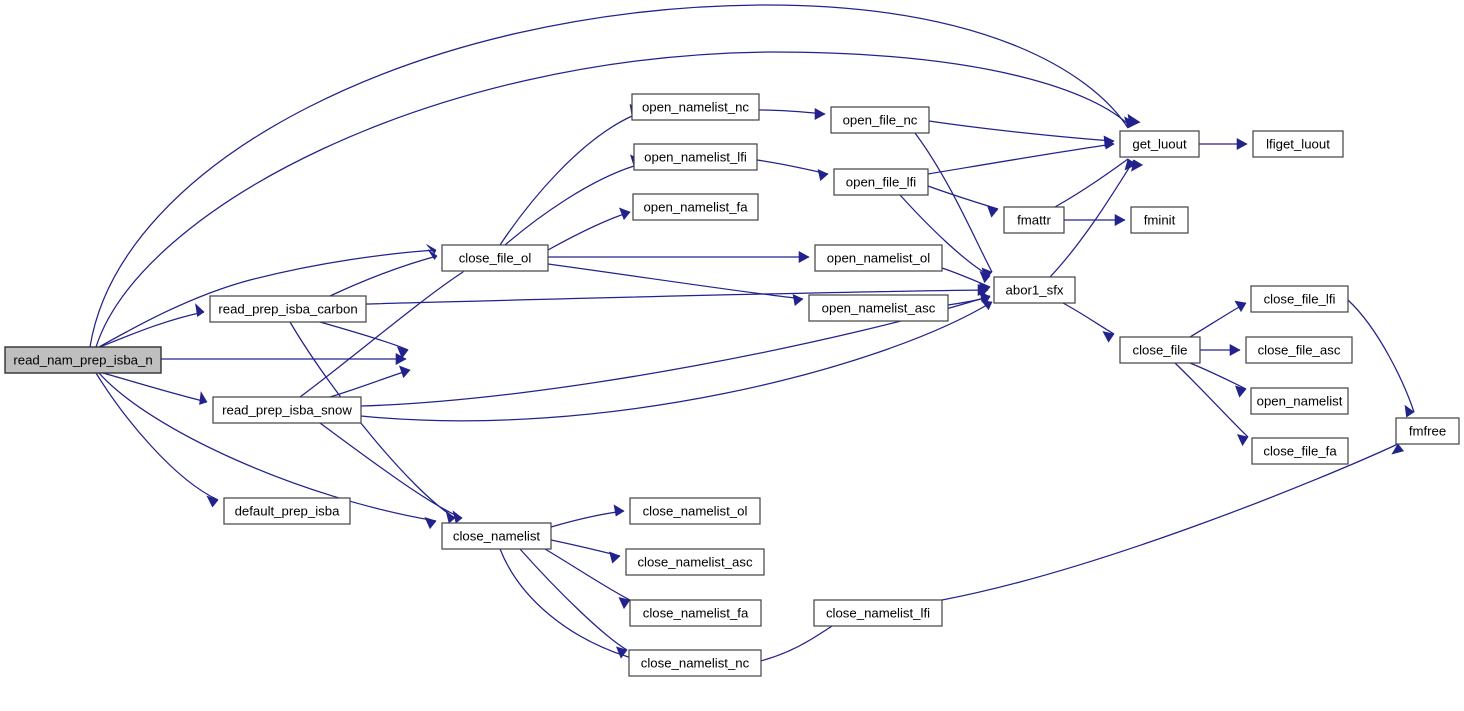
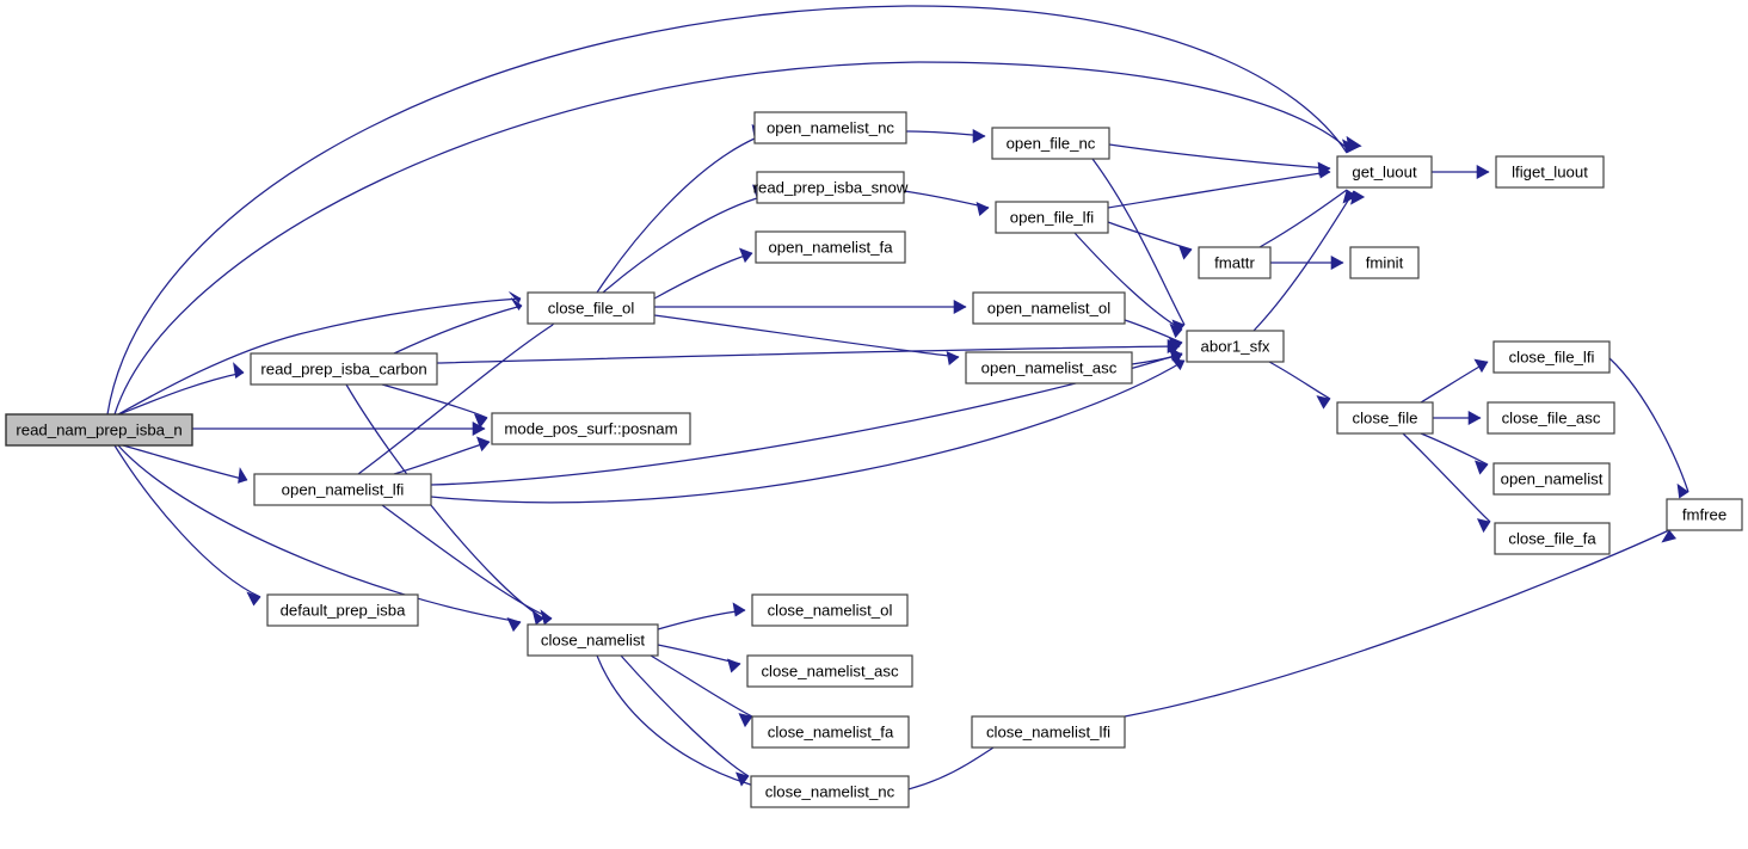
  read_nam_prep_isba_n
  read_prep_isba_carbon
- read_prep_isba_snow
+ open_namelist_lfi
  default_prep_isba
+ mode_pos_surf::posnam
  close_file_ol
  close_namelist
  open_namelist_nc
- open_namelist_lfi
+ read_prep_isba_snow
  open_namelist_fa
  open_namelist_ol
  open_namelist_asc
  open_file_nc
  open_file_lfi
  fmattr
  fminit
  get_luout
  lfiget_luout
  abor1_sfx
  close_file
  close_file_lfi
  close_file_asc
  open_namelist
  close_file_fa
  fmfree
  close_namelist_ol
  close_namelist_asc
  close_namelist_fa
  close_namelist_nc
  close_namelist_lfi
